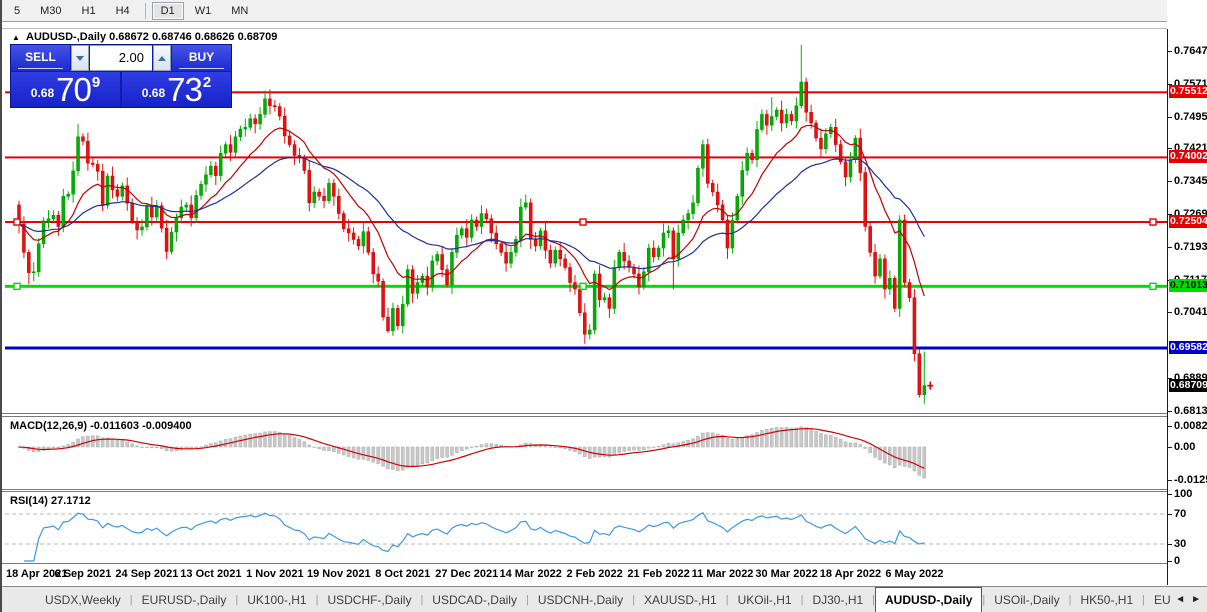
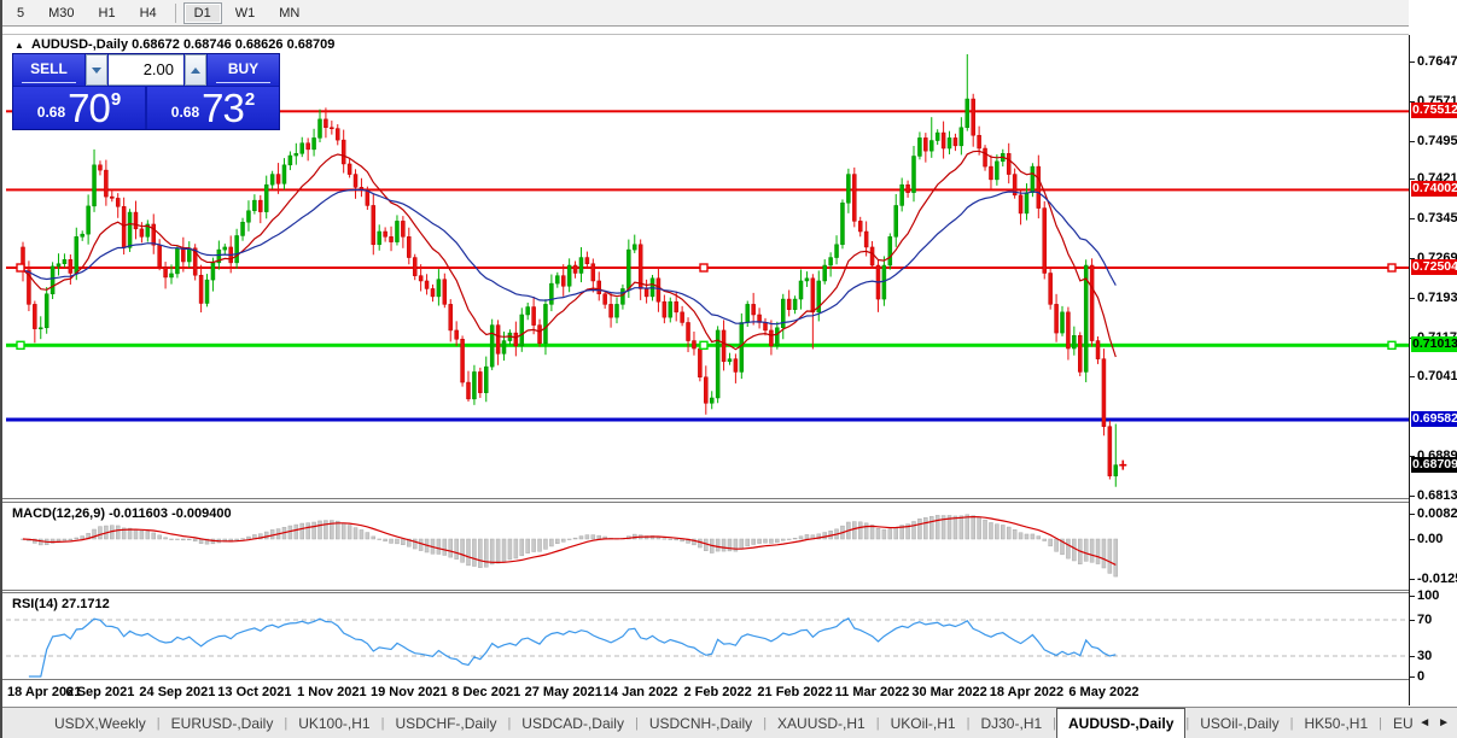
  5
  M30
  H1
  H4
  D1
  W1
  MN
  ▲
  AUDUSD-,Daily 0.68672 0.68746 0.68626 0.68709
  MACD(12,26,9) -0.011603 -0.009400
  RSI(14) 27.1712
  SELL
  2.00
  BUY
  0.68
  70
  9
  0.68
  73
  2
  0.7647
  0.7571
  0.7495
  0.7421
  0.7345
  0.7269
  0.7193
  0.7041
  0.6889
  0.6813
  0.0082
  0.00
  -0.012
  100
  70
  30
  0
  0.75512
  0.74002
  0.72504
  0.71013
  0.69582
  0.68709
  18 Apr 2021
  6 Sep 2021
  24 Sep 2021
  13 Oct 2021
  1 Nov 2021
  19 Nov 2021
- 8 Oct 2021
+ 8 Dec 2021
- 27 Dec 2021
+ 27 May 2021
- 14 Mar 2022
+ 14 Jan 2022
  2 Feb 2022
  21 Feb 2022
  11 Mar 2022
  30 Mar 2022
  18 Apr 2022
  6 May 2022
  USDX,Weekly
  |
  EURUSD-,Daily
  |
  UK100-,H1
  |
  USDCHF-,Daily
  |
  USDCAD-,Daily
  |
  USDCNH-,Daily
  |
  XAUUSD-,H1
  |
  UKOil-,H1
  |
  DJ30-,H1
  |
  AUDUSD-,Daily
  |
  USOil-,Daily
  |
  HK50-,H1
  |
  EU
  ◄
  ►
